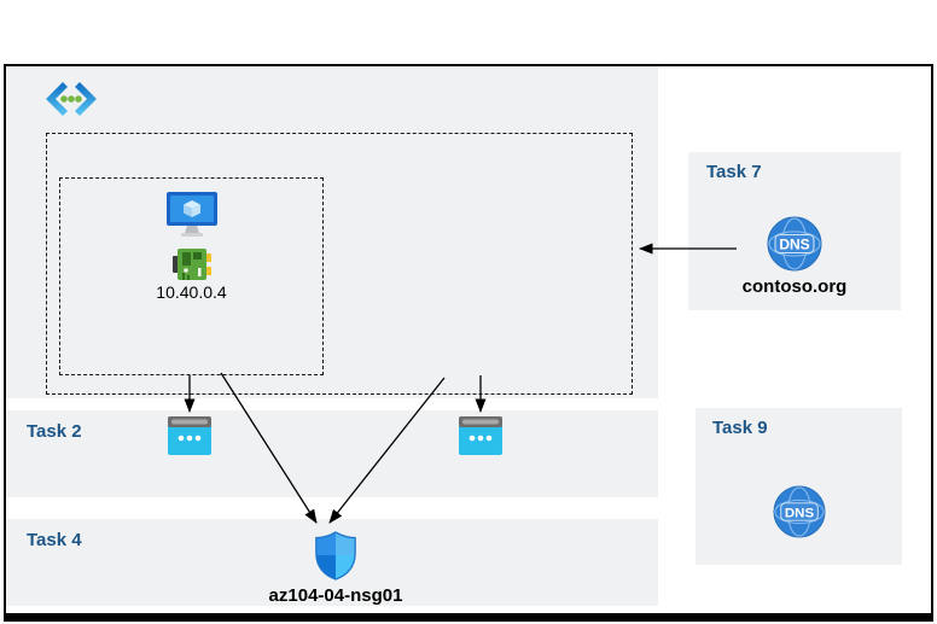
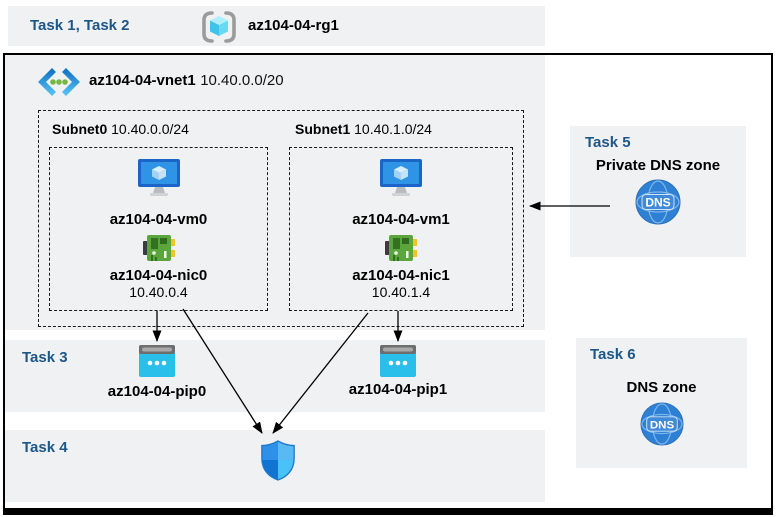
+ Task 1, Task 2
+ az104-04-rg1
+ az104-04-vnet1 10.40.0.0/20
+ Subnet0 10.40.0.0/24
+ Subnet1 10.40.1.0/24
+ az104-04-vm0
+ az104-04-nic0
  10.40.0.4
+ az104-04-vm1
+ az104-04-nic1
+ 10.40.1.4
- Task 2
+ Task 3
+ az104-04-pip0
+ az104-04-pip1
  Task 4
- az104-04-nsg01
- Task 7
+ Task 5
+ Private DNS zone
  DNS
- contoso.org
- Task 9
+ Task 6
+ DNS zone
  DNS
